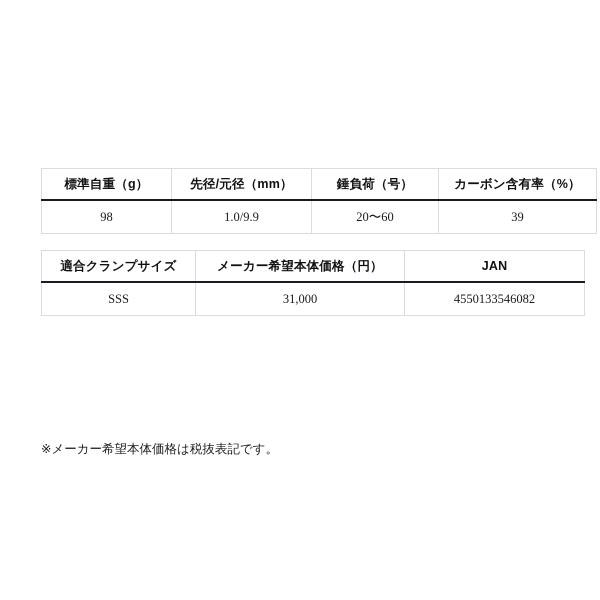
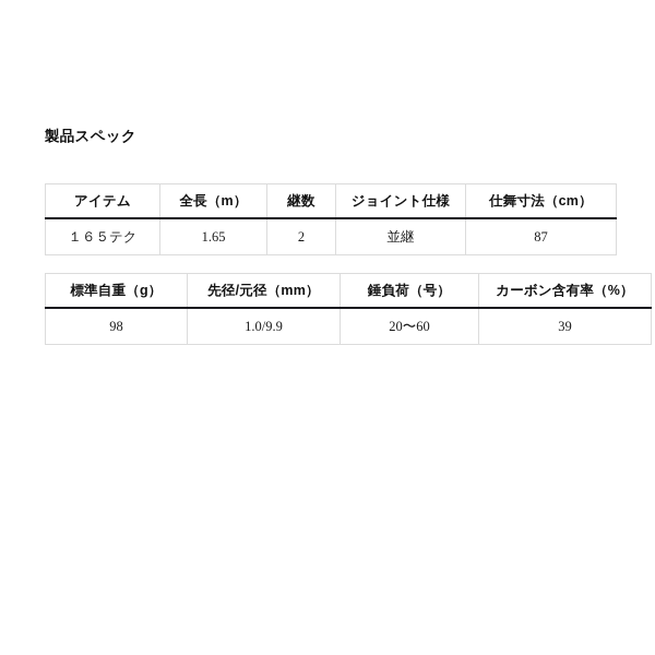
+ 製品スペック
+ アイテム	全長（m）	継数	ジョイント仕様	仕舞寸法（cm）
+ １６５テク	1.65	2	並継	87
  標準自重（g）	先径/元径（mm）	錘負荷（号）	カーボン含有率（%）
  98	1.0/9.9	20〜60	39
- 適合クランプサイズ	メーカー希望本体価格（円）	JAN
- SSS	31,000	4550133546082
- ※メーカー希望本体価格は税抜表記です。
